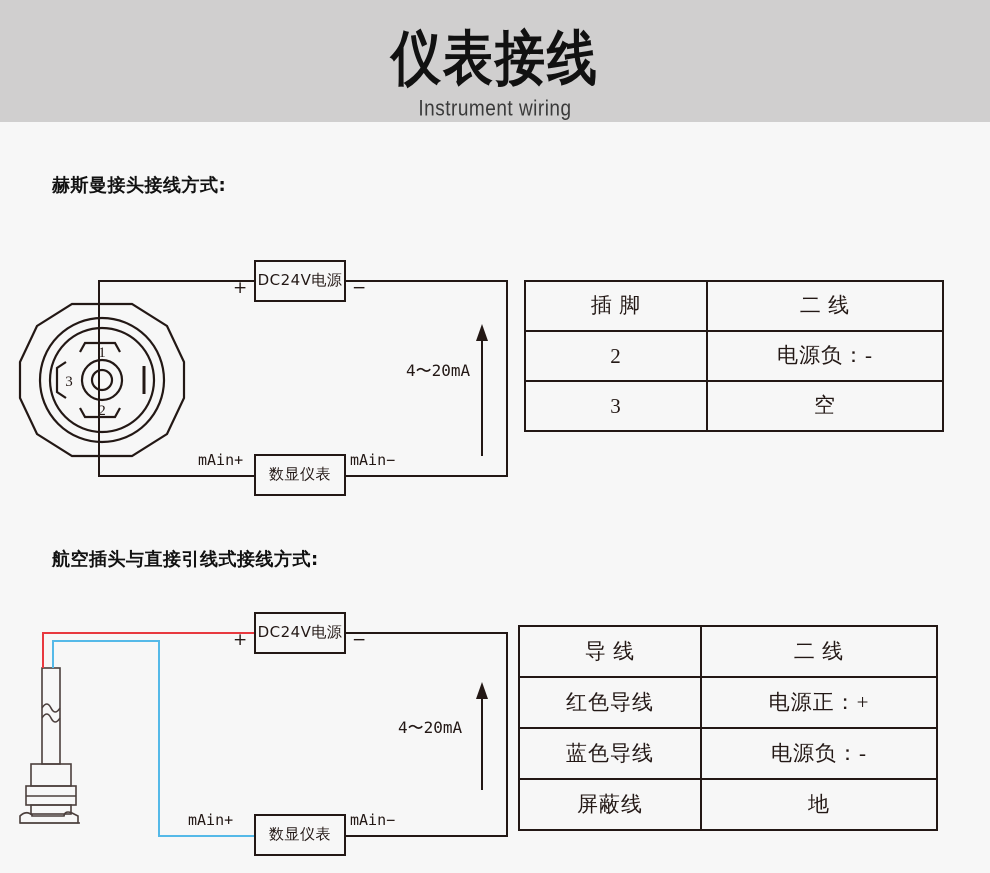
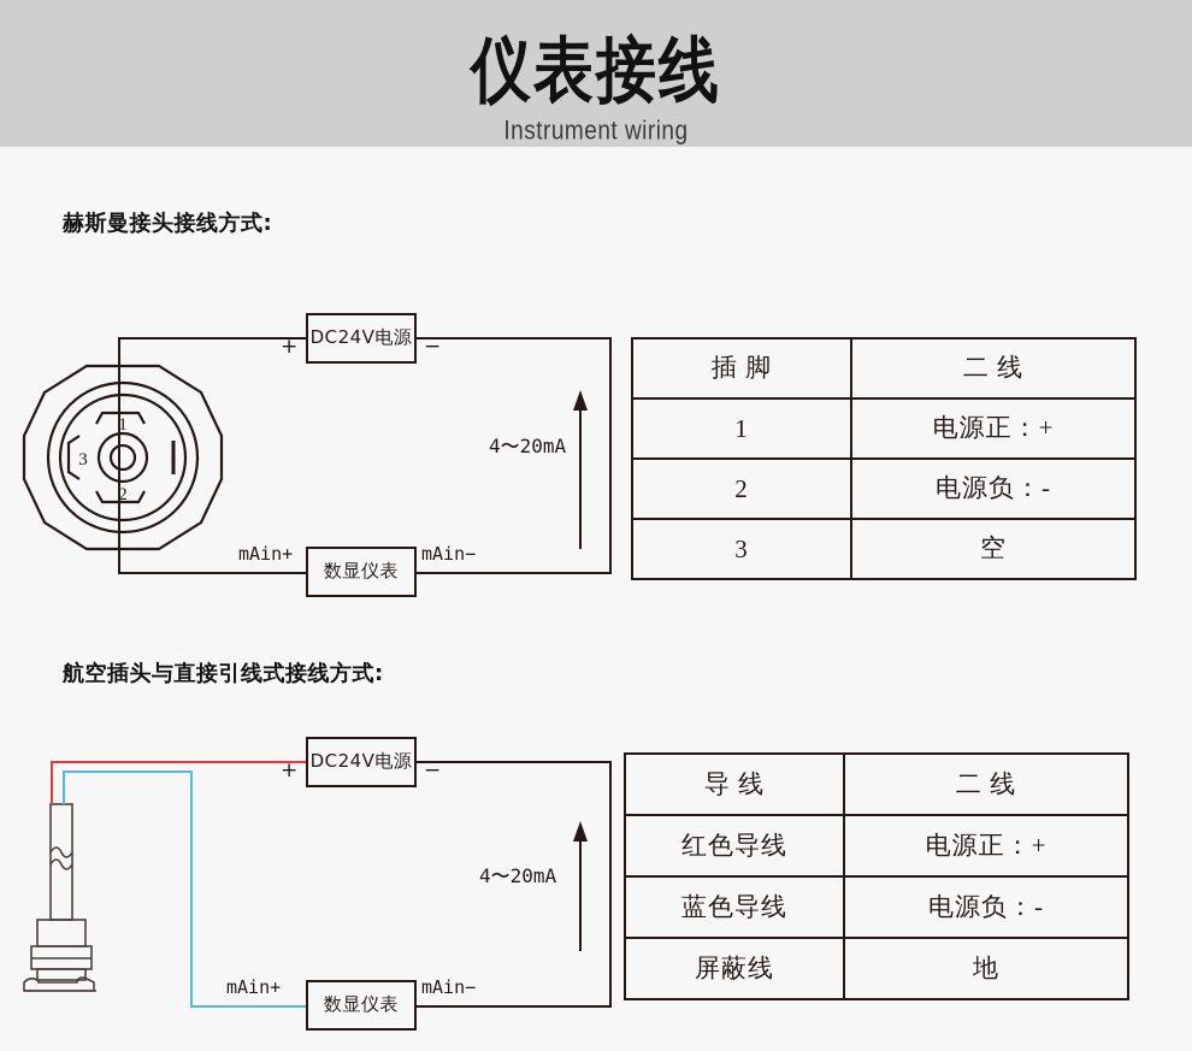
  仪表接线
  Instrument wiring
  赫斯曼接头接线方式:
  1
  2
  3
  DC24V电源
  +
  −
  数显仪表
  mAin+
  mAin−
  4〜20mA
  插 脚	二 线
+ 1	电源正：+
  2	电源负：-
  3	空
  航空插头与直接引线式接线方式:
  DC24V电源
  +
  −
  数显仪表
  mAin+
  mAin−
  4〜20mA
  导 线	二 线
  红色导线	电源正：+
  蓝色导线	电源负：-
  屏蔽线	地
